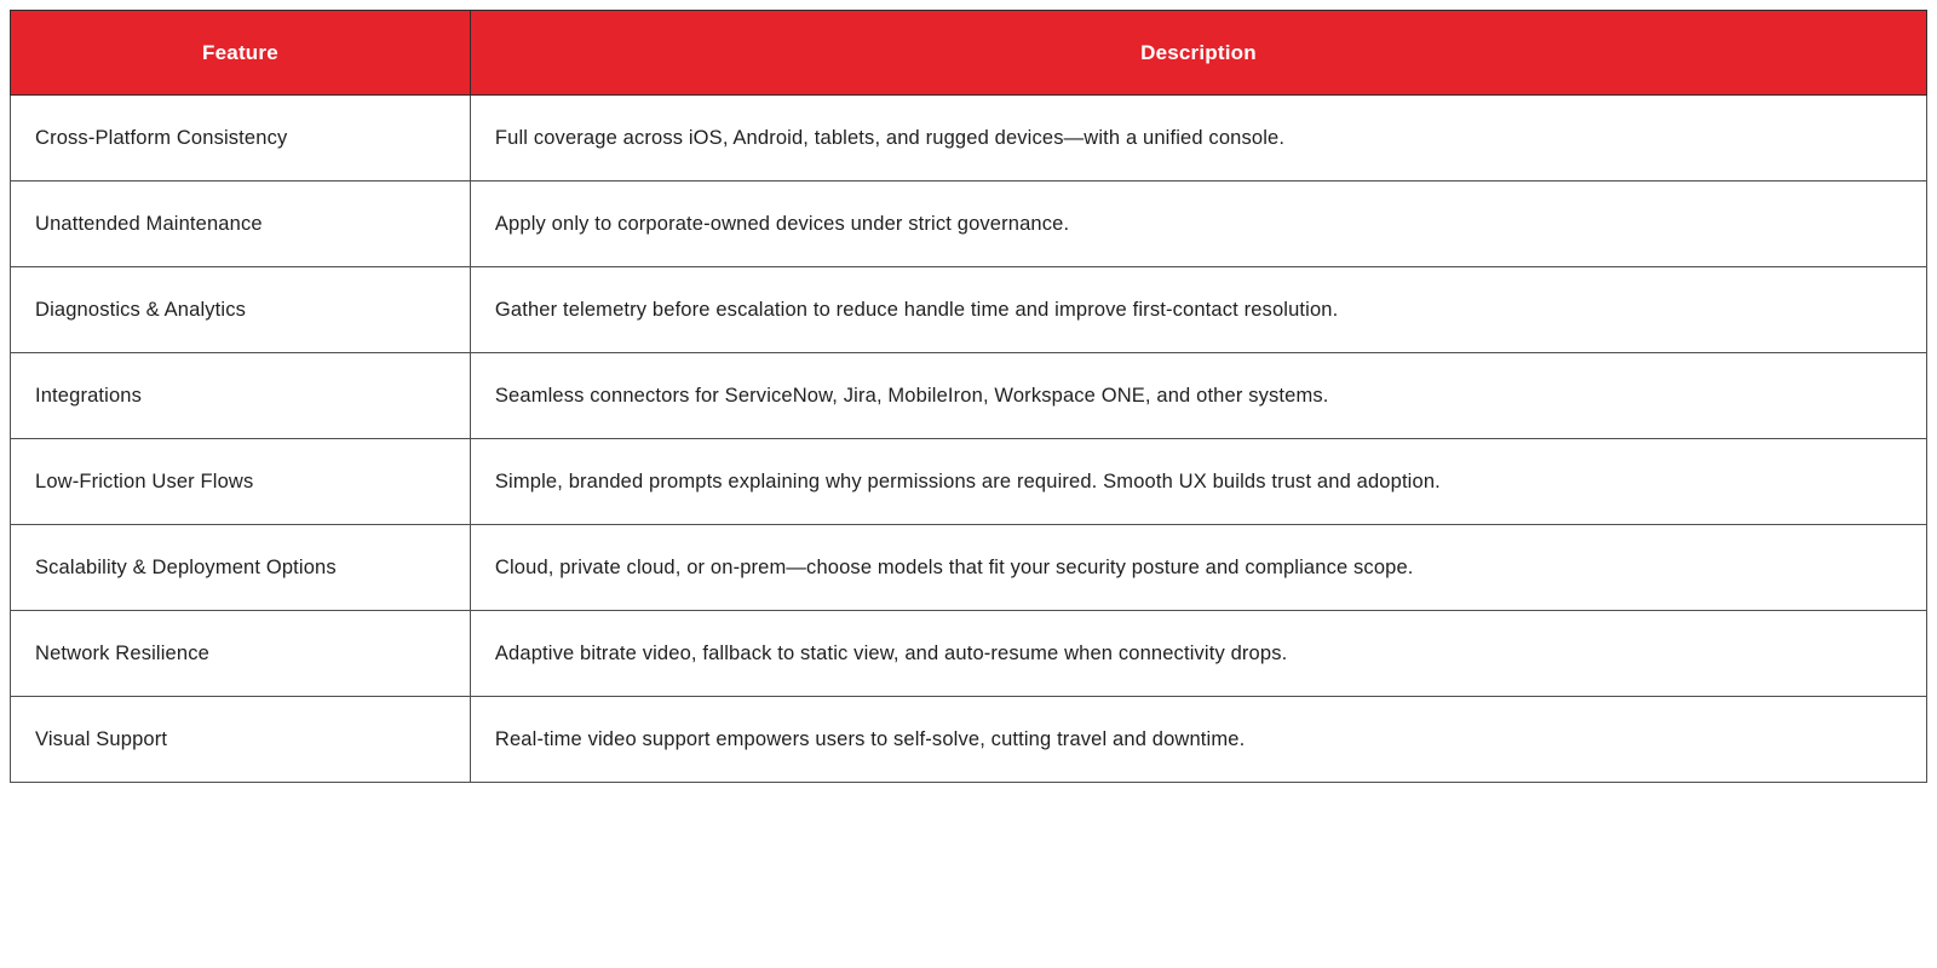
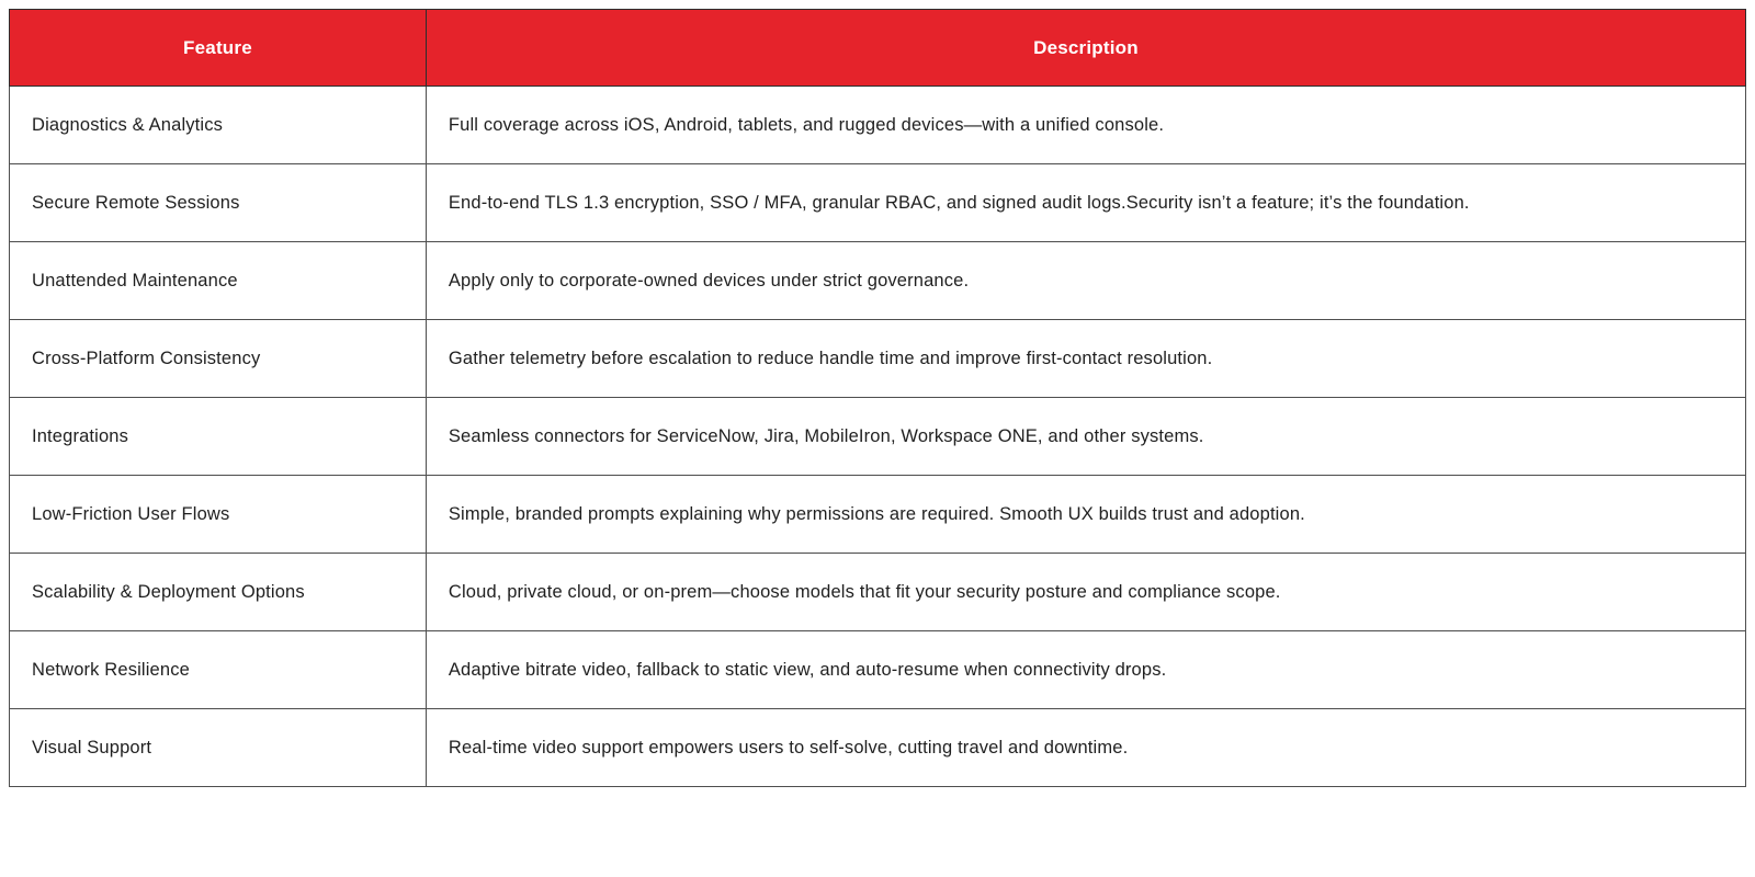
  Feature	Description
- Cross-Platform Consistency	Full coverage across iOS, Android, tablets, and rugged devices—with a unified console.
+ Diagnostics & Analytics	Full coverage across iOS, Android, tablets, and rugged devices—with a unified console.
+ Secure Remote Sessions	End-to-end TLS 1.3 encryption, SSO / MFA, granular RBAC, and signed audit logs.Security isn’t a feature; it’s the foundation.
  Unattended Maintenance	Apply only to corporate-owned devices under strict governance.
- Diagnostics & Analytics	Gather telemetry before escalation to reduce handle time and improve first-contact resolution.
+ Cross-Platform Consistency	Gather telemetry before escalation to reduce handle time and improve first-contact resolution.
  Integrations	Seamless connectors for ServiceNow, Jira, MobileIron, Workspace ONE, and other systems.
  Low-Friction User Flows	Simple, branded prompts explaining why permissions are required. Smooth UX builds trust and adoption.
  Scalability & Deployment Options	Cloud, private cloud, or on-prem—choose models that fit your security posture and compliance scope.
  Network Resilience	Adaptive bitrate video, fallback to static view, and auto-resume when connectivity drops.
  Visual Support	Real-time video support empowers users to self-solve, cutting travel and downtime.
